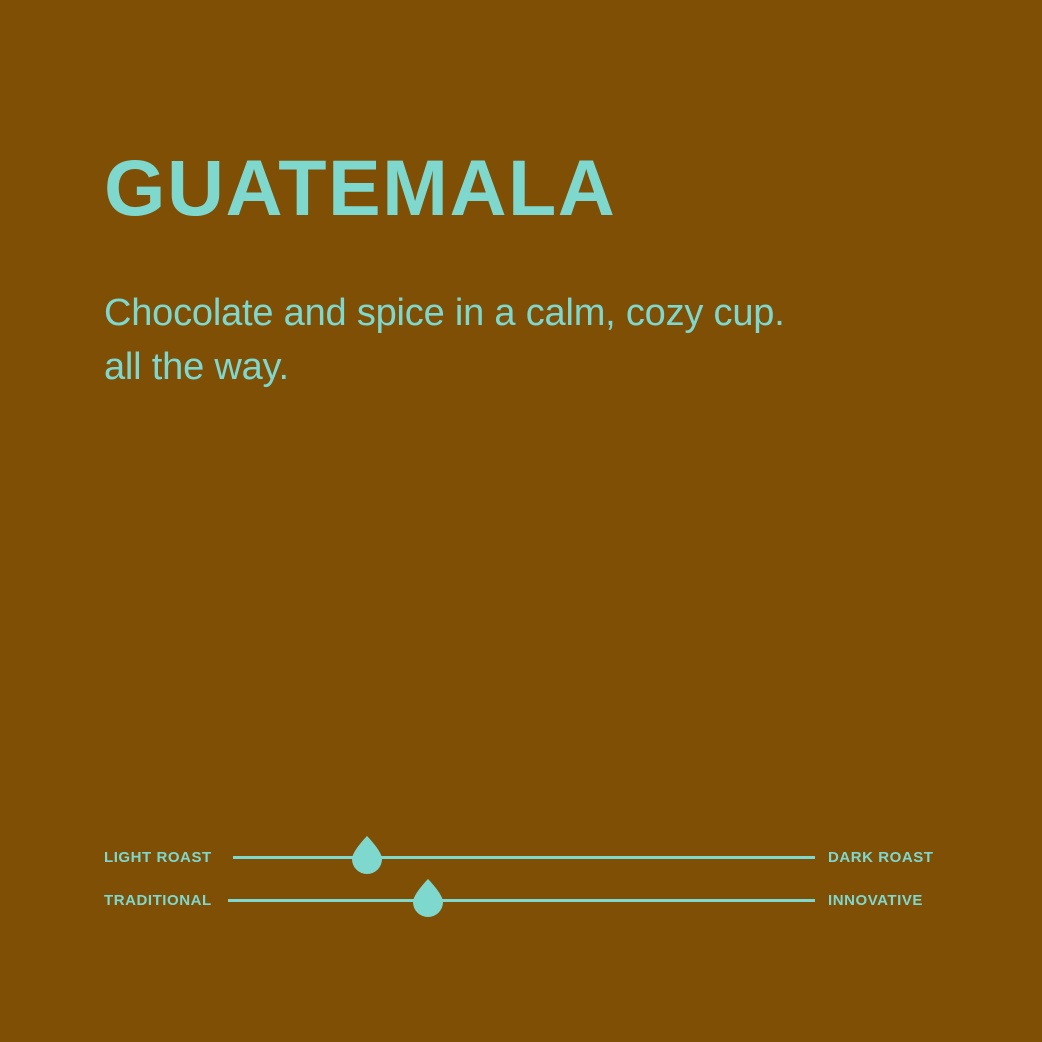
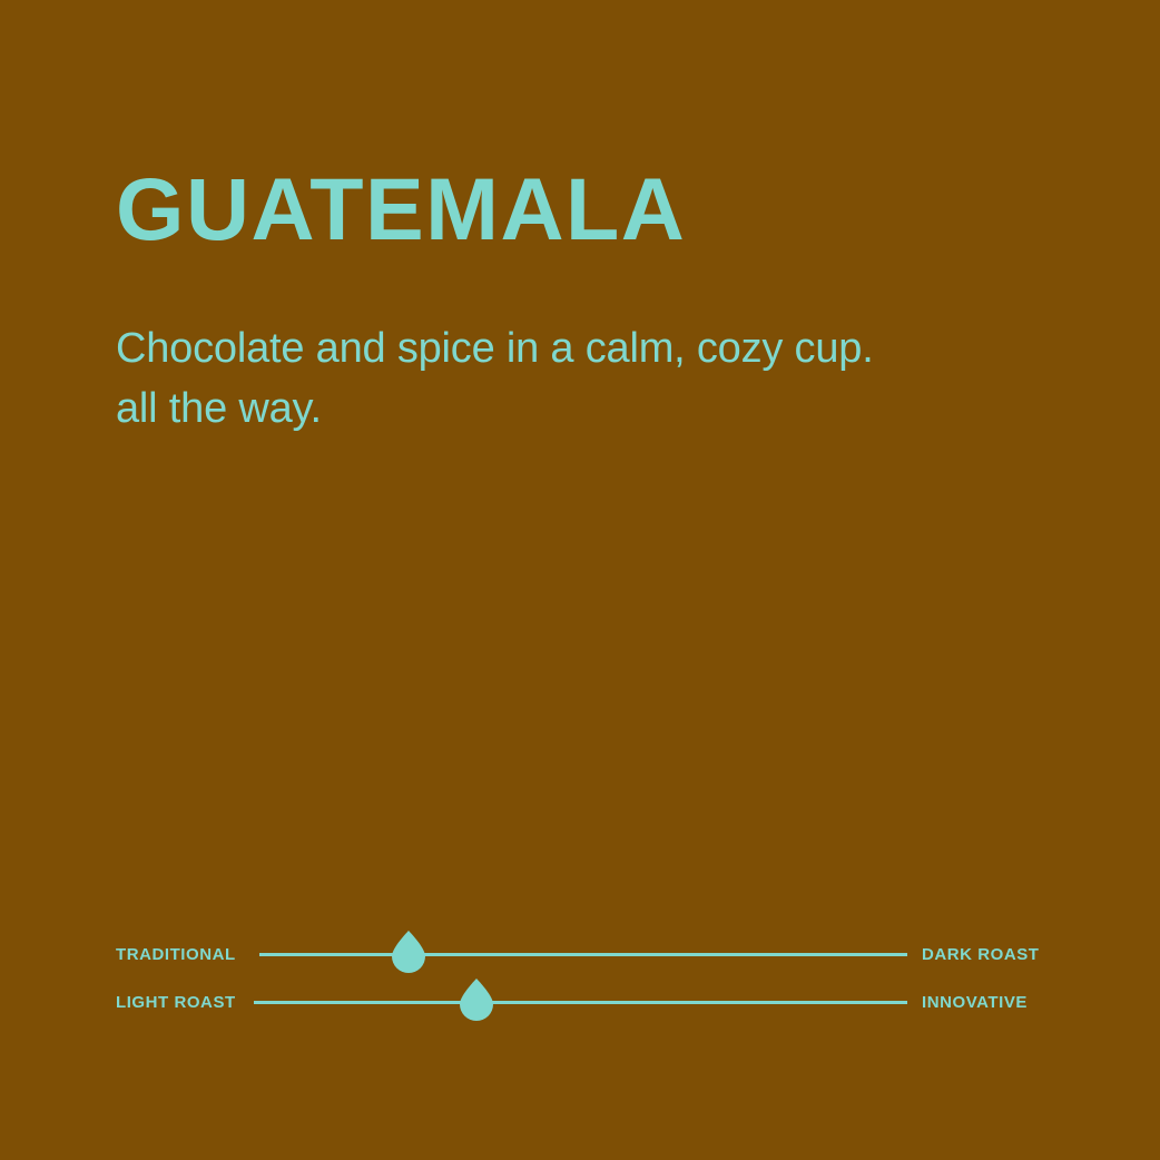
  GUATEMALA
  Chocolate and spice in a calm, cozy cup.
  all the way.
- LIGHT ROAST
+ TRADITIONAL
  DARK ROAST
- TRADITIONAL
+ LIGHT ROAST
  INNOVATIVE
